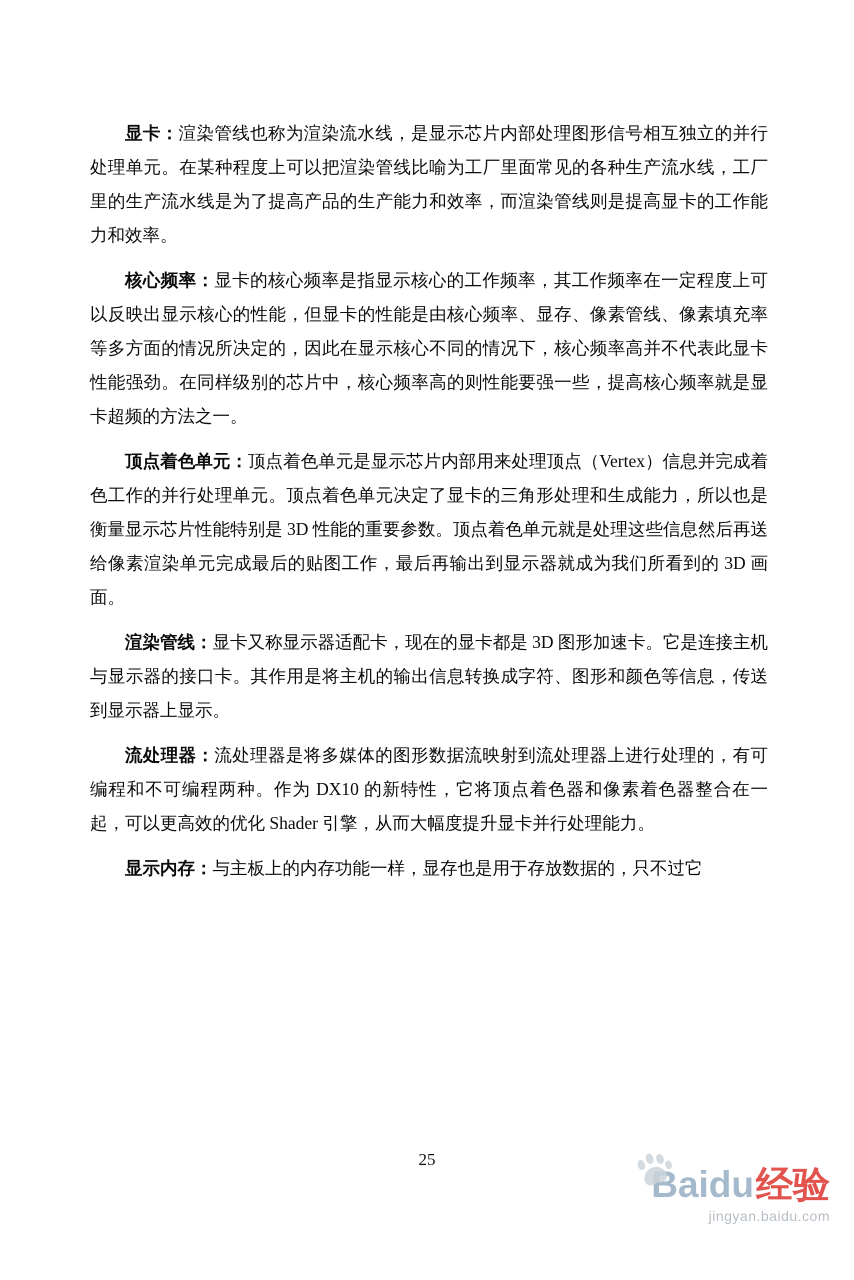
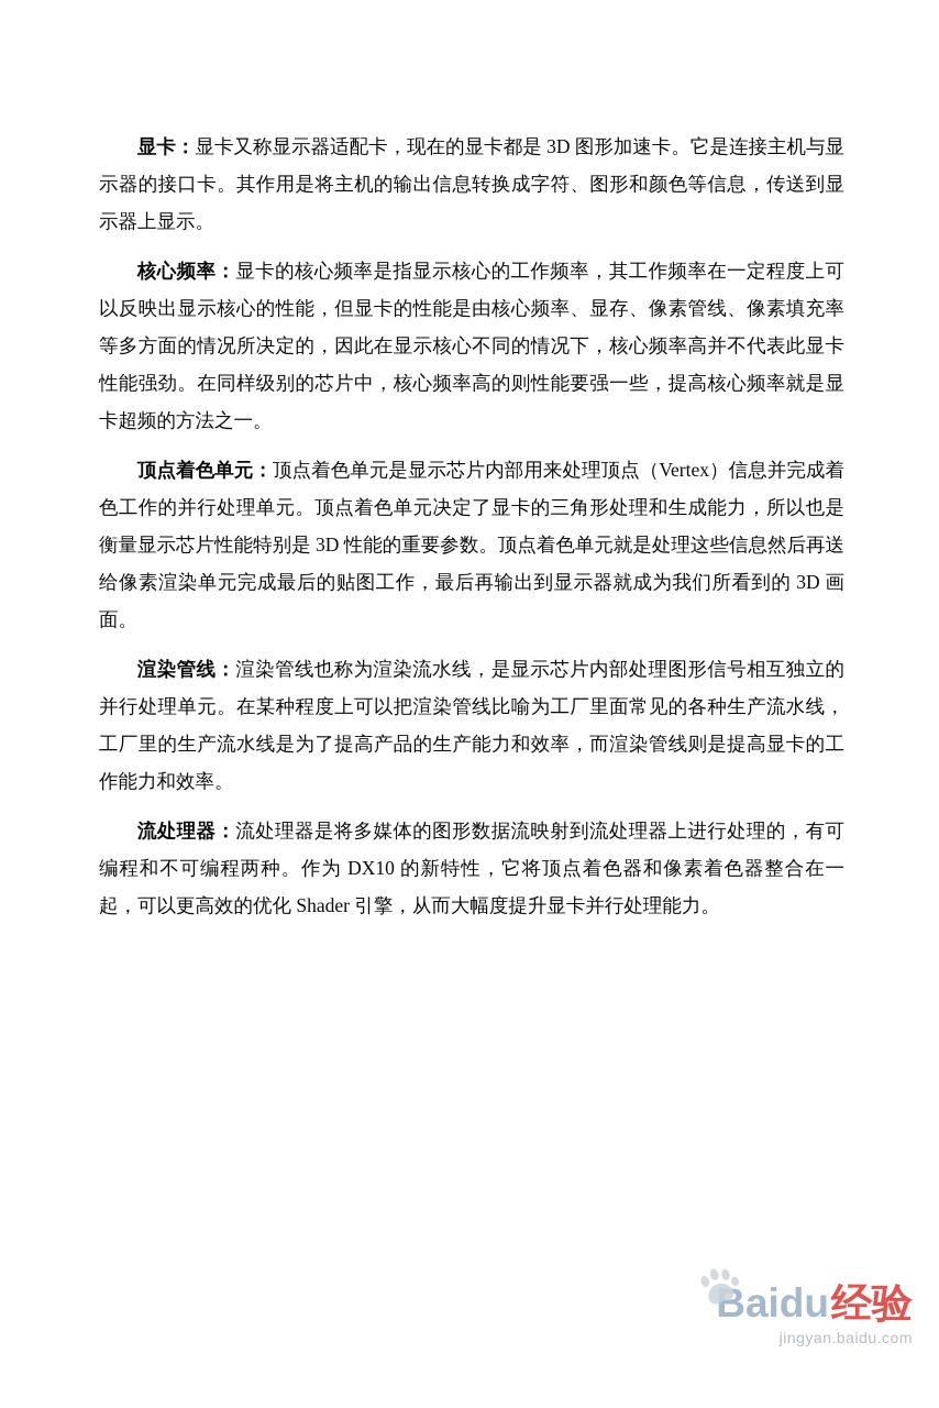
- 显卡：渲染管线也称为渲染流水线，是显示芯片内部处理图形信号相互独立的并行处理单元。在某种程度上可以把渲染管线比喻为工厂里面常见的各种生产流水线，工厂里的生产流水线是为了提高产品的生产能力和效率，而渲染管线则是提高显卡的工作能力和效率。
+ 显卡：显卡又称显示器适配卡，现在的显卡都是 3D 图形加速卡。它是连接主机与显示器的接口卡。其作用是将主机的输出信息转换成字符、图形和颜色等信息，传送到显示器上显示。
  核心频率：显卡的核心频率是指显示核心的工作频率，其工作频率在一定程度上可以反映出显示核心的性能，但显卡的性能是由核心频率、显存、像素管线、像素填充率等多方面的情况所决定的，因此在显示核心不同的情况下，核心频率高并不代表此显卡性能强劲。在同样级别的芯片中，核心频率高的则性能要强一些，提高核心频率就是显卡超频的方法之一。
  顶点着色单元：顶点着色单元是显示芯片内部用来处理顶点（Vertex）信息并完成着色工作的并行处理单元。顶点着色单元决定了显卡的三角形处理和生成能力，所以也是衡量显示芯片性能特别是 3D 性能的重要参数。顶点着色单元就是处理这些信息然后再送给像素渲染单元完成最后的贴图工作，最后再输出到显示器就成为我们所看到的 3D 画面。
- 渲染管线：显卡又称显示器适配卡，现在的显卡都是 3D 图形加速卡。它是连接主机与显示器的接口卡。其作用是将主机的输出信息转换成字符、图形和颜色等信息，传送到显示器上显示。
+ 渲染管线：渲染管线也称为渲染流水线，是显示芯片内部处理图形信号相互独立的并行处理单元。在某种程度上可以把渲染管线比喻为工厂里面常见的各种生产流水线，工厂里的生产流水线是为了提高产品的生产能力和效率，而渲染管线则是提高显卡的工作能力和效率。
  流处理器：流处理器是将多媒体的图形数据流映射到流处理器上进行处理的，有可编程和不可编程两种。作为 DX10 的新特性，它将顶点着色器和像素着色器整合在一起，可以更高效的优化 Shader 引擎，从而大幅度提升显卡并行处理能力。
- 显示内存：与主板上的内存功能一样，显存也是用于存放数据的，只不过它
- 25
  Baidu经验
  jingyan.baidu.com
